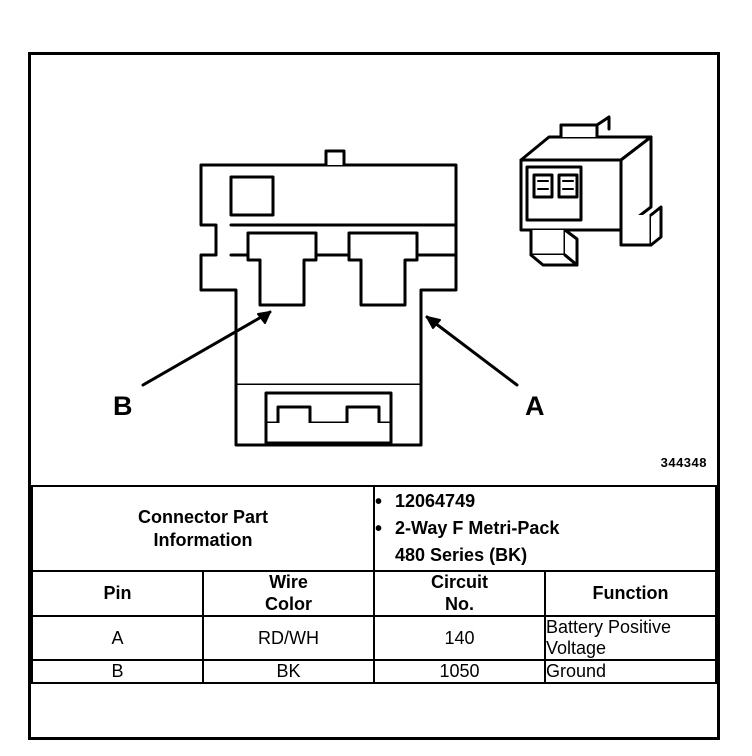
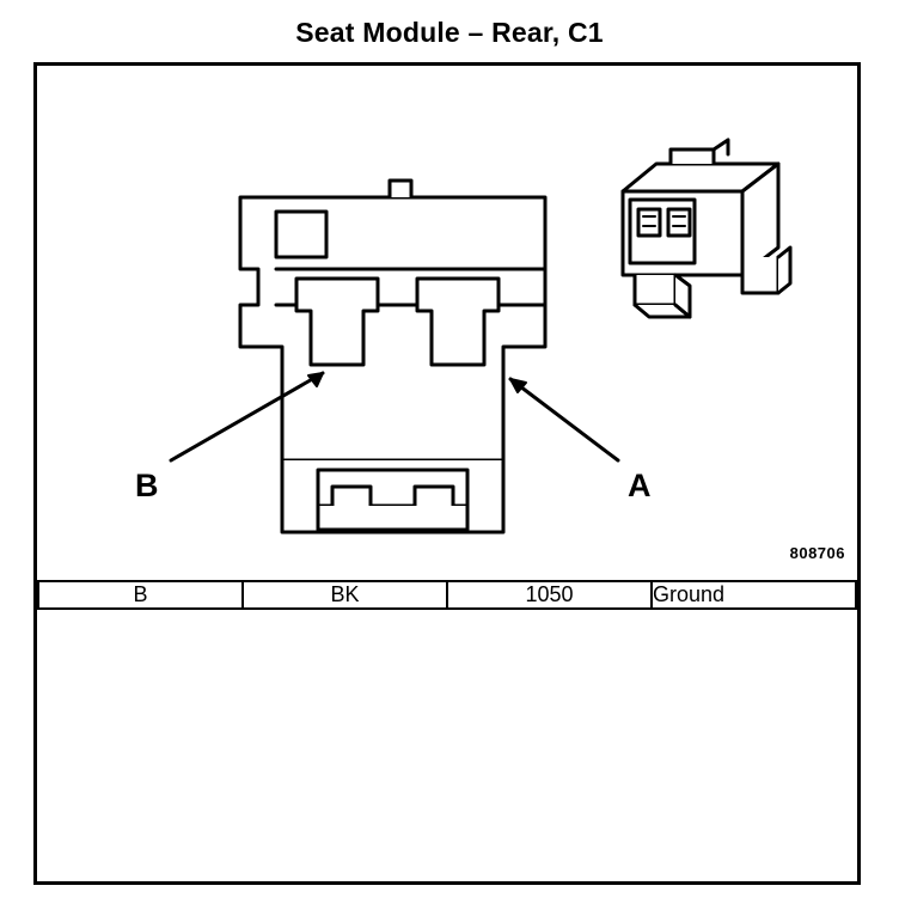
+ Seat Module – Rear, C1
  B
  A
- 344348
+ 808706
- Connector Part Information	12064749 2-Way F Metri-Pack 480 Series (BK)
- Pin	Wire Color	Circuit No.	Function
- A	RD/WH	140	Battery Positive Voltage
  B	BK	1050	Ground
